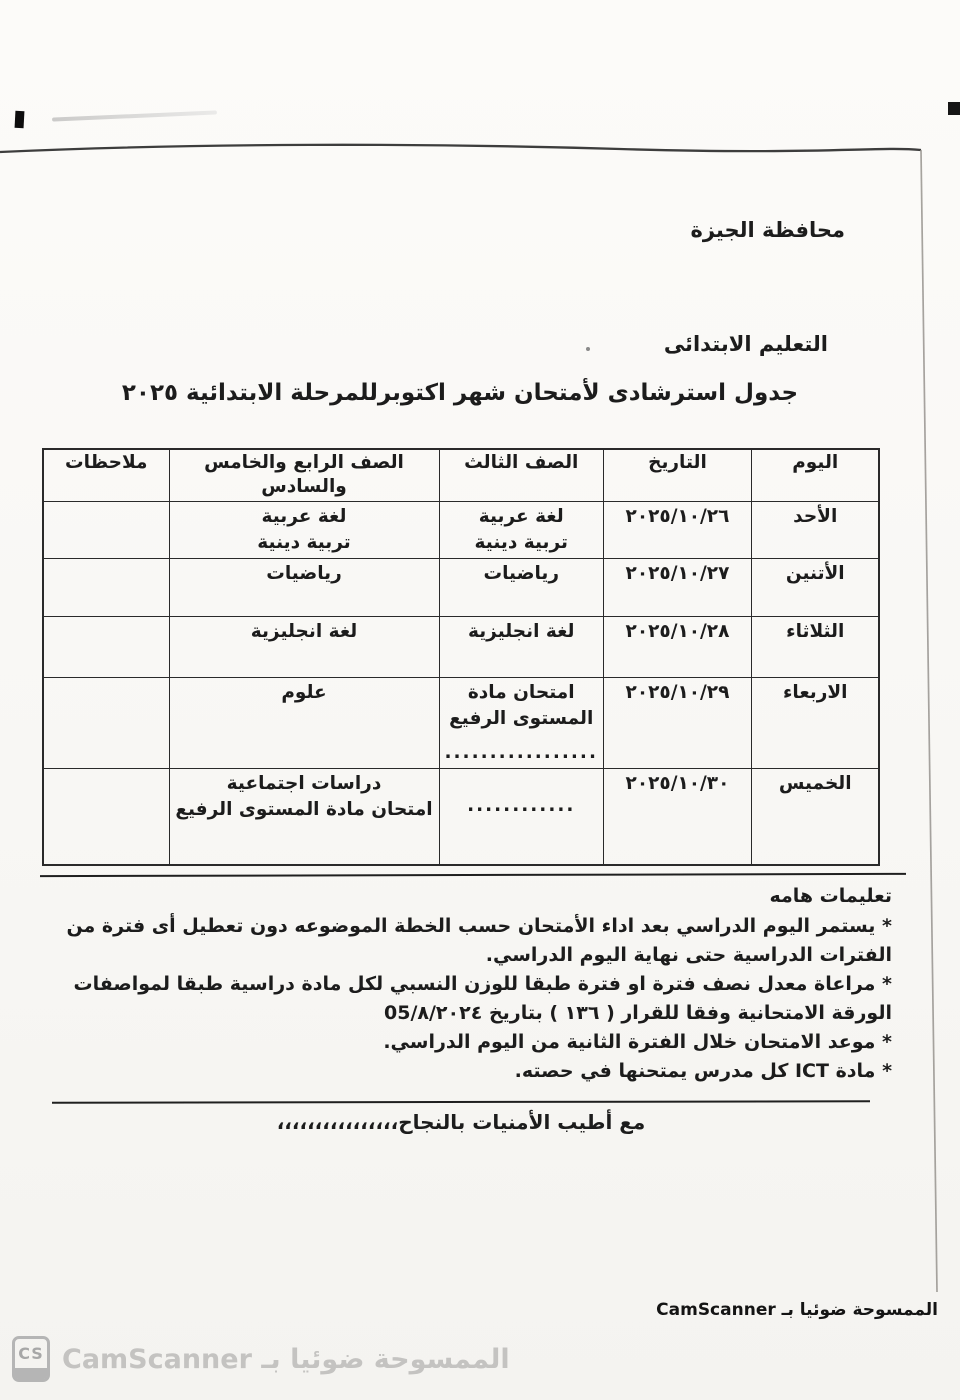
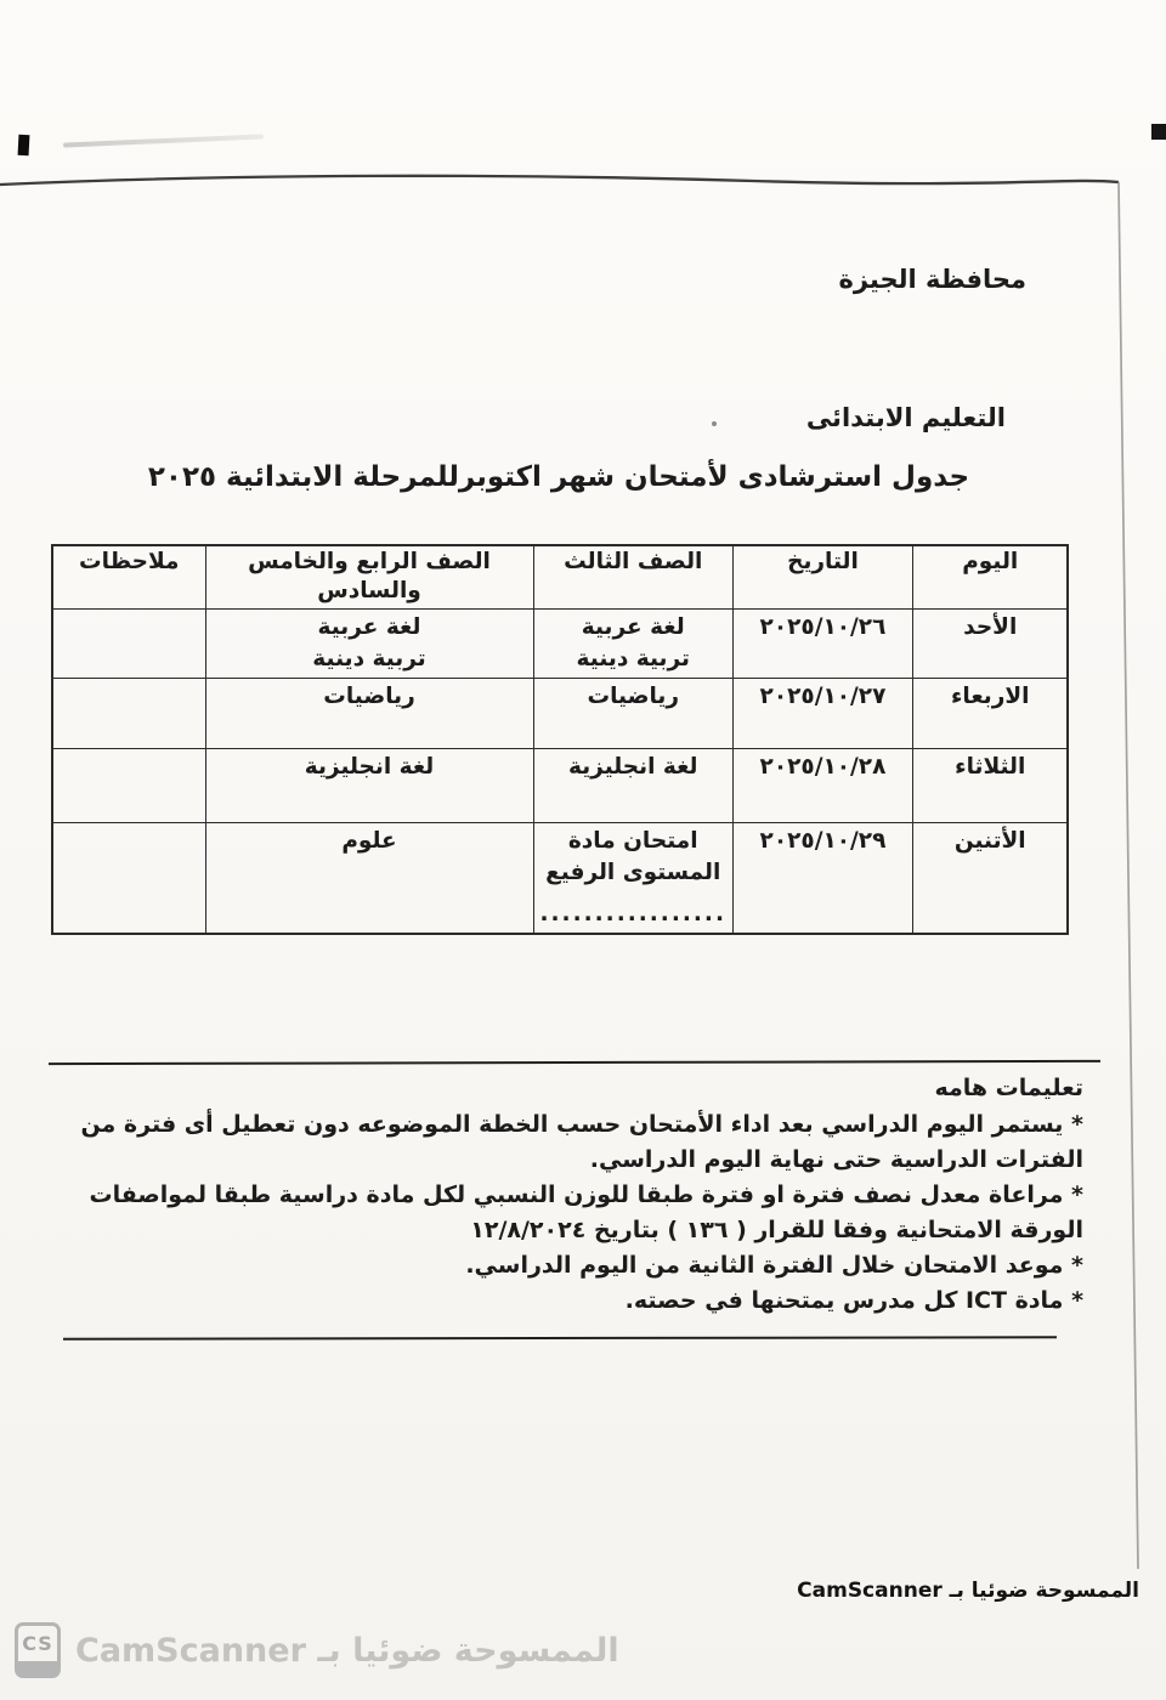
  محافظة الجيزة
  التعليم الابتدائى
  جدول استرشادى لأمتحان شهر اكتوبرللمرحلة الابتدائية ٢٠٢٥
  اليوم	التاريخ	الصف الثالث	الصف الرابع والخامس والسادس	ملاحظات
  الأحد	٢٠٢٥/١٠/٢٦	لغة عربية تربية دينية	لغة عربية تربية دينية
- الأتنين	٢٠٢٥/١٠/٢٧	رياضيات	رياضيات
+ الاربعاء	٢٠٢٥/١٠/٢٧	رياضيات	رياضيات
  الثلاثاء	٢٠٢٥/١٠/٢٨	لغة انجليزية	لغة انجليزية
- الاربعاء	٢٠٢٥/١٠/٢٩	امتحان مادة المستوى الرفيع .................	علوم
+ الأتنين	٢٠٢٥/١٠/٢٩	امتحان مادة المستوى الرفيع .................	علوم
- الخميس	٢٠٢٥/١٠/٣٠	............	دراسات اجتماعية امتحان مادة المستوى الرفيع
  تعليمات هامه
  * يستمر اليوم الدراسي بعد اداء الأمتحان حسب الخطة الموضوعه دون تعطيل أى فترة من الفترات الدراسية حتى نهاية اليوم الدراسي.
- * مراعاة معدل نصف فترة او فترة طبقا للوزن النسبي لكل مادة دراسية طبقا لمواصفات الورقة الامتحانية وفقا للقرار ( ١٣٦ ) بتاريخ 05/٨/٢٠٢٤
+ * مراعاة معدل نصف فترة او فترة طبقا للوزن النسبي لكل مادة دراسية طبقا لمواصفات الورقة الامتحانية وفقا للقرار ( ١٣٦ ) بتاريخ ١٢/٨/٢٠٢٤
  * موعد الامتحان خلال الفترة الثانية من اليوم الدراسي.
  * مادة ICT كل مدرس يمتحنها في حصته.
- مع أطيب الأمنيات بالنجاح،،،،،،،،،،،،،،،،
  الممسوحة ضوئيا بـ CamScanner
  CS
  الممسوحة ضوئيا بـ CamScanner
